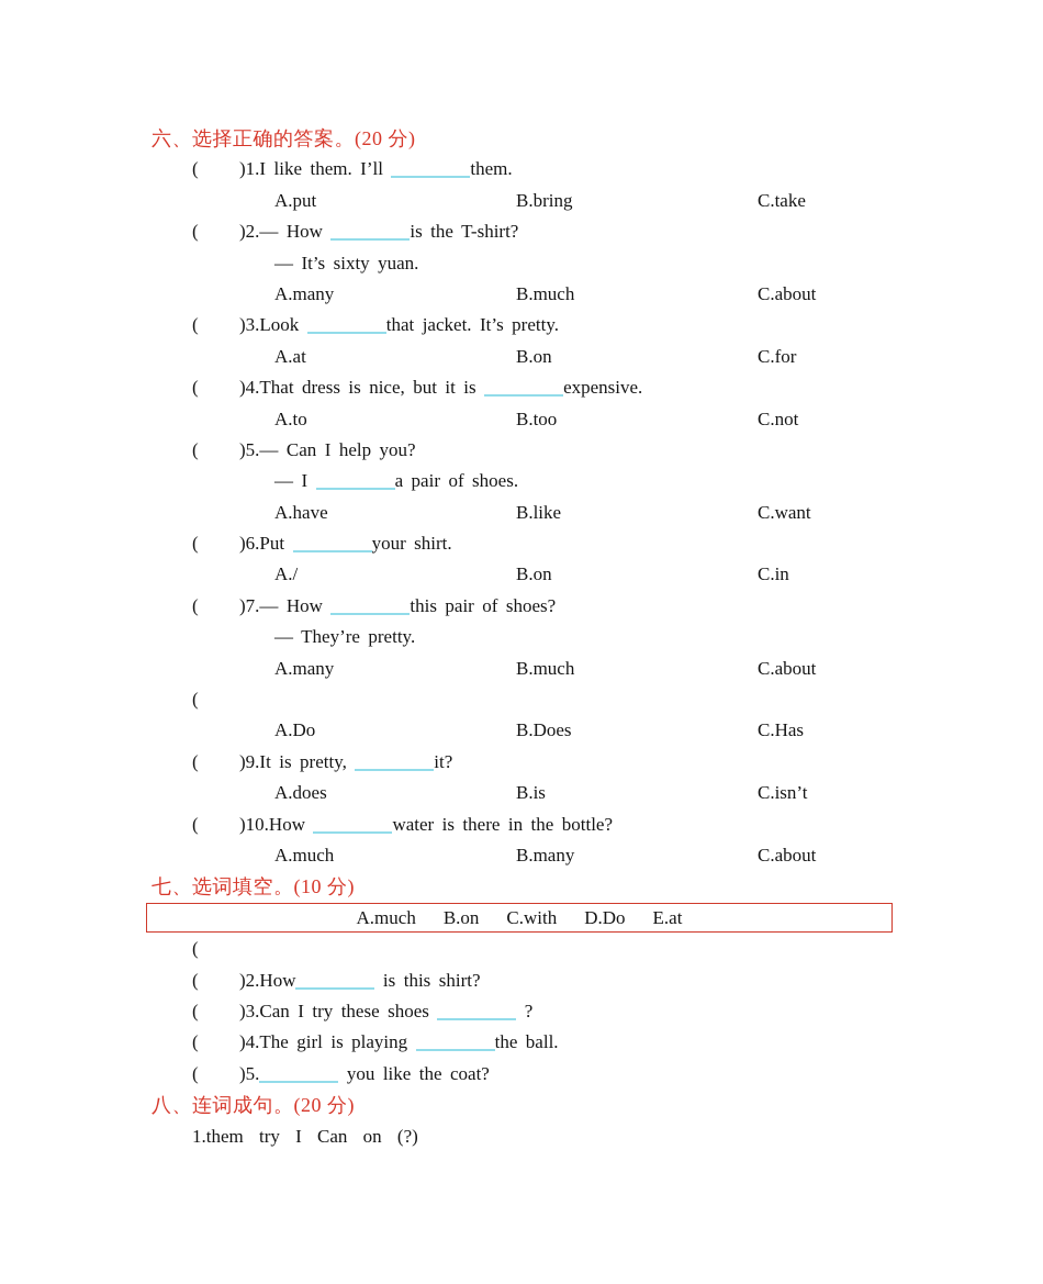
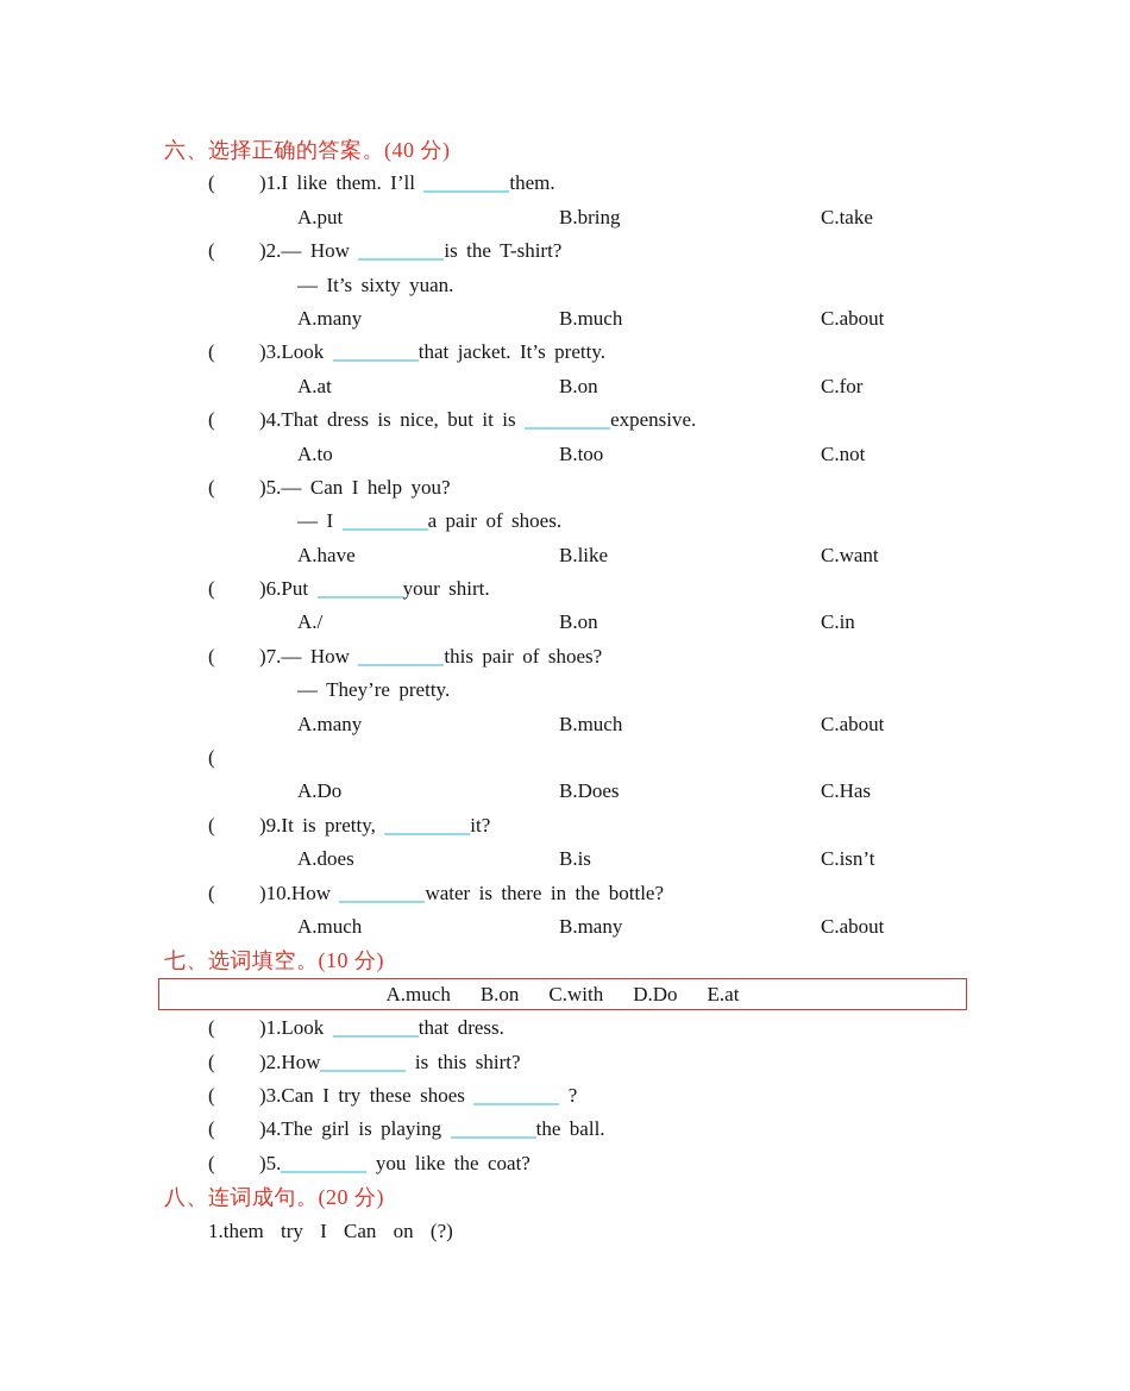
- 六、选择正确的答案。(20 分)
+ 六、选择正确的答案。(40 分)
  (
  )1.I like them. I’ll them.
  A.put
  B.bring
  C.take
  (
  )2.— How is the T-shirt?
  — It’s sixty yuan.
  A.many
  B.much
  C.about
  (
  )3.Look that jacket. It’s pretty.
  A.at
  B.on
  C.for
  (
  )4.That dress is nice, but it is expensive.
  A.to
  B.too
  C.not
  (
  )5.— Can I help you?
  — I a pair of shoes.
  A.have
  B.like
  C.want
  (
  )6.Put your shirt.
  A./
  B.on
  C.in
  (
  )7.— How this pair of shoes?
  — They’re pretty.
  A.many
  B.much
  C.about
  (
  A.Do
  B.Does
  C.Has
  (
  )9.It is pretty, it?
  A.does
  B.is
  C.isn’t
  (
  )10.How water is there in the bottle?
  A.much
  B.many
  C.about
  七、选词填空。(10 分)
  A.much
  B.on
  C.with
  D.Do
  E.at
  (
+ )1.Look that dress.
  (
  )2.How is this shirt?
  (
  )3.Can I try these shoes ?
  (
  )4.The girl is playing the ball.
  (
  )5. you like the coat?
  八、连词成句。(20 分)
  1.them try I Can on (?)
